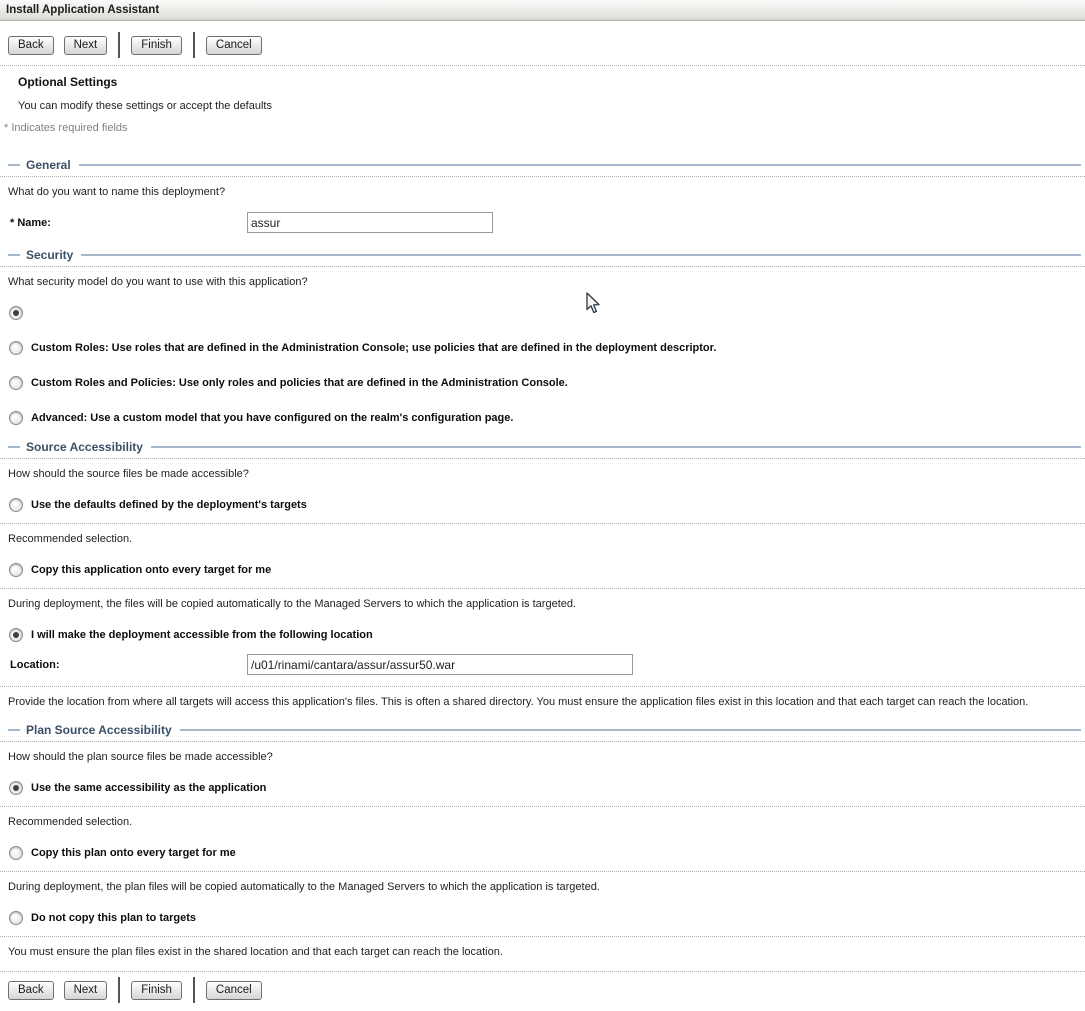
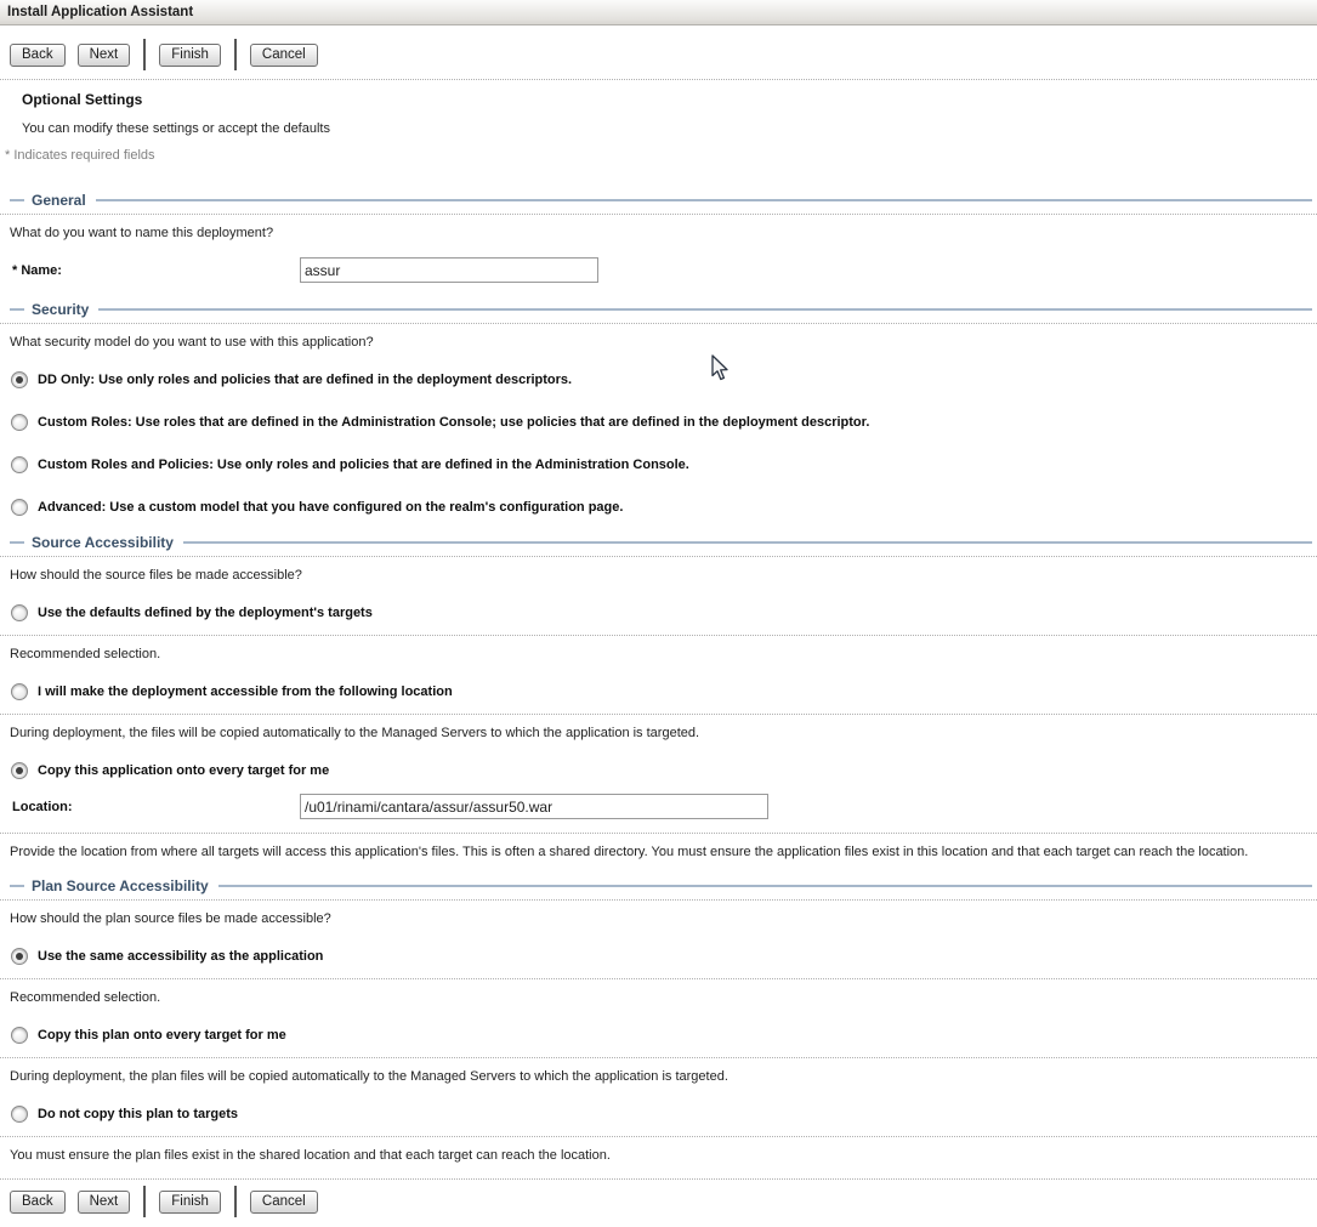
  Install Application Assistant
  Back
  Next
  Finish
  Cancel
  Optional Settings
  You can modify these settings or accept the defaults
  * Indicates required fields
  General
  What do you want to name this deployment?
  * Name:
  assur
  Security
  What security model do you want to use with this application?
+ DD Only: Use only roles and policies that are defined in the deployment descriptors.
  Custom Roles: Use roles that are defined in the Administration Console; use policies that are defined in the deployment descriptor.
  Custom Roles and Policies: Use only roles and policies that are defined in the Administration Console.
  Advanced: Use a custom model that you have configured on the realm's configuration page.
  Source Accessibility
  How should the source files be made accessible?
  Use the defaults defined by the deployment's targets
  Recommended selection.
- Copy this application onto every target for me
+ I will make the deployment accessible from the following location
  During deployment, the files will be copied automatically to the Managed Servers to which the application is targeted.
- I will make the deployment accessible from the following location
+ Copy this application onto every target for me
  Location:
  /u01/rinami/cantara/assur/assur50.war
  Provide the location from where all targets will access this application's files. This is often a shared directory. You must ensure the application files exist in this location and that each target can reach the location.
  Plan Source Accessibility
  How should the plan source files be made accessible?
  Use the same accessibility as the application
  Recommended selection.
  Copy this plan onto every target for me
  During deployment, the plan files will be copied automatically to the Managed Servers to which the application is targeted.
  Do not copy this plan to targets
  You must ensure the plan files exist in the shared location and that each target can reach the location.
  Back
  Next
  Finish
  Cancel
